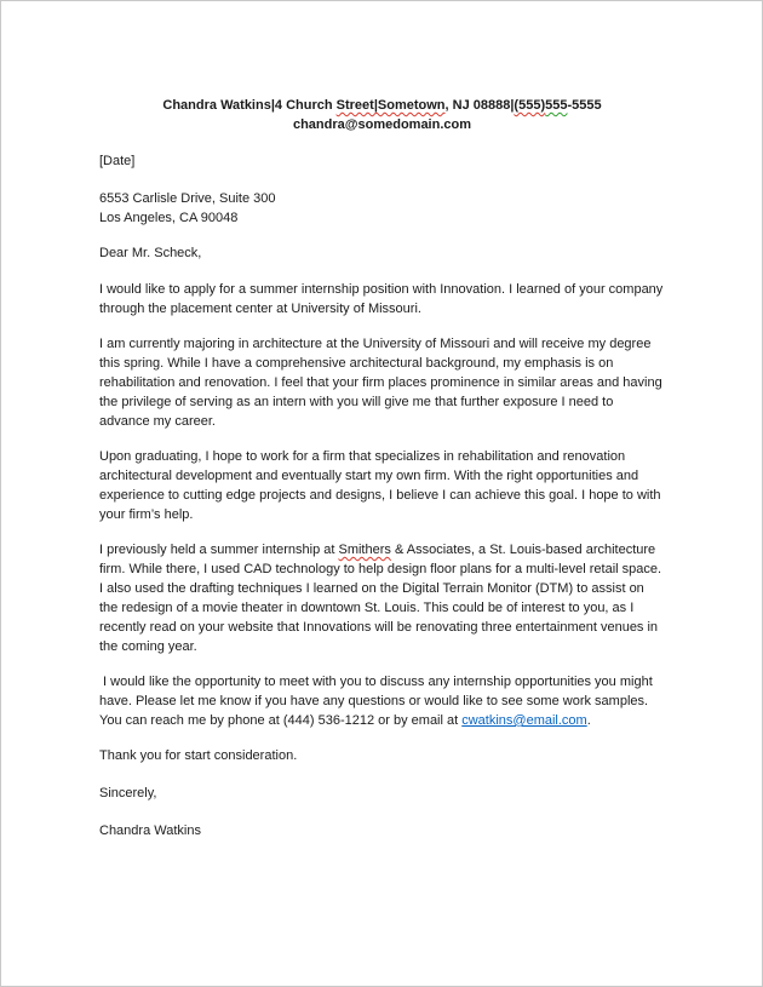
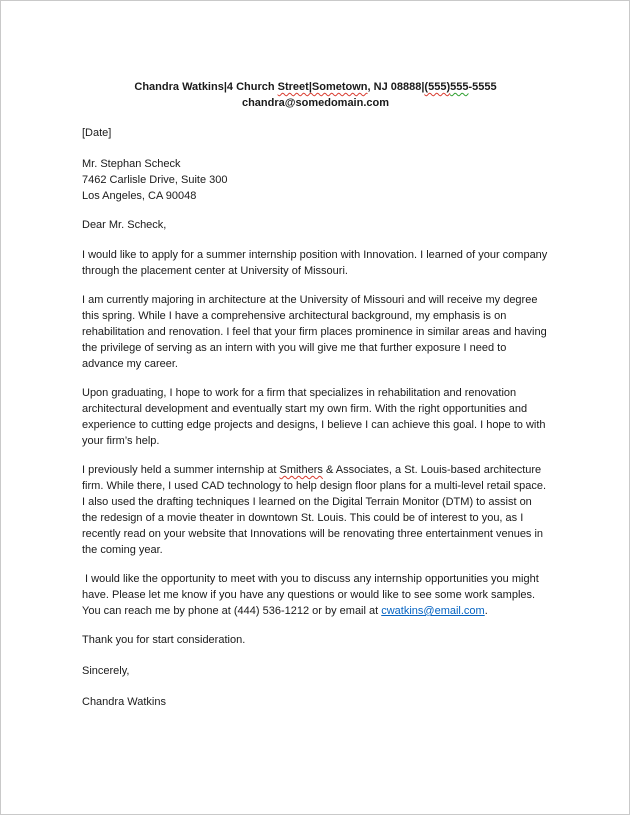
  Chandra Watkins|4 Church Street|Sometown, NJ 08888|(555)555-5555
  chandra@somedomain.com
  [Date]
+ Mr. Stephan Scheck
- 6553 Carlisle Drive, Suite 300
+ 7462 Carlisle Drive, Suite 300
  Los Angeles, CA 90048
  Dear Mr. Scheck,
  I would like to apply for a summer internship position with Innovation. I learned of your company through the placement center at University of Missouri.
  I am currently majoring in architecture at the University of Missouri and will receive my degree this spring. While I have a comprehensive architectural background, my emphasis is on rehabilitation and renovation. I feel that your firm places prominence in similar areas and having the privilege of serving as an intern with you will give me that further exposure I need to advance my career.
  Upon graduating, I hope to work for a firm that specializes in rehabilitation and renovation architectural development and eventually start my own firm. With the right opportunities and experience to cutting edge projects and designs, I believe I can achieve this goal. I hope to with your firm’s help.
  I previously held a summer internship at Smithers & Associates, a St. Louis-based architecture firm. While there, I used CAD technology to help design floor plans for a multi-level retail space. I also used the drafting techniques I learned on the Digital Terrain Monitor (DTM) to assist on the redesign of a movie theater in downtown St. Louis. This could be of interest to you, as I recently read on your website that Innovations will be renovating three entertainment venues in the coming year.
  I would like the opportunity to meet with you to discuss any internship opportunities you might have. Please let me know if you have any questions or would like to see some work samples. You can reach me by phone at (444) 536-1212 or by email at cwatkins@email.com.
  Thank you for start consideration.
  Sincerely,
  Chandra Watkins
